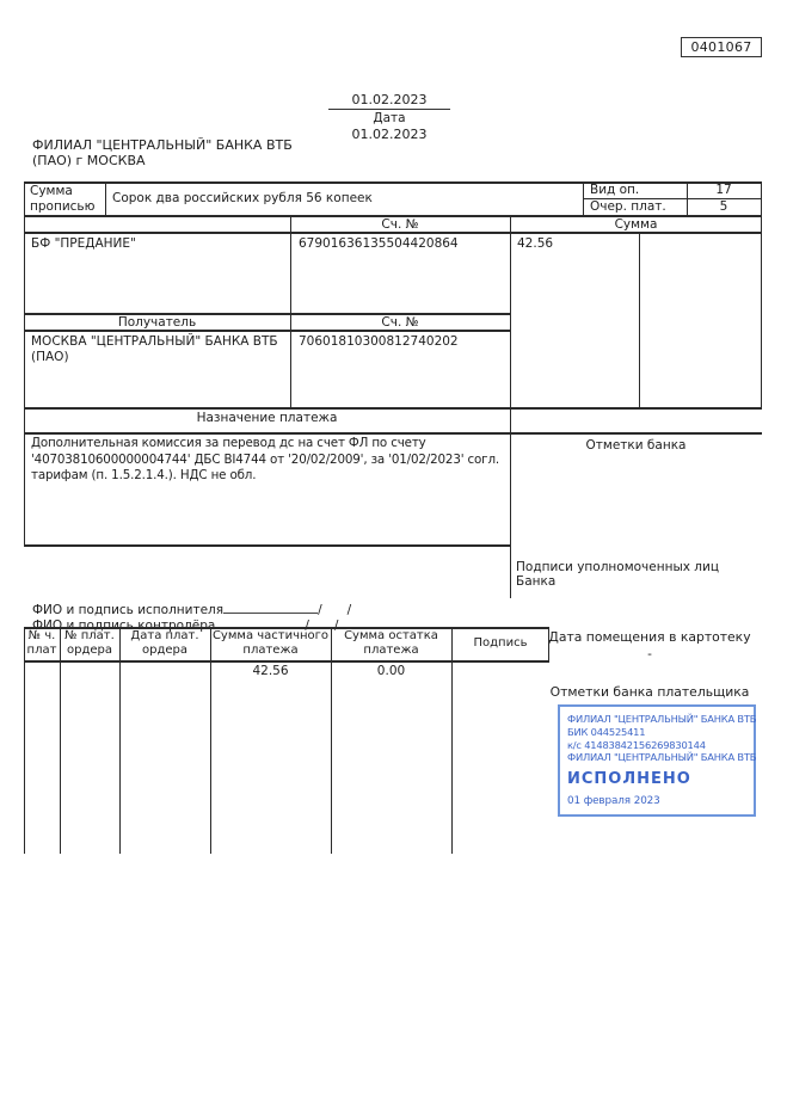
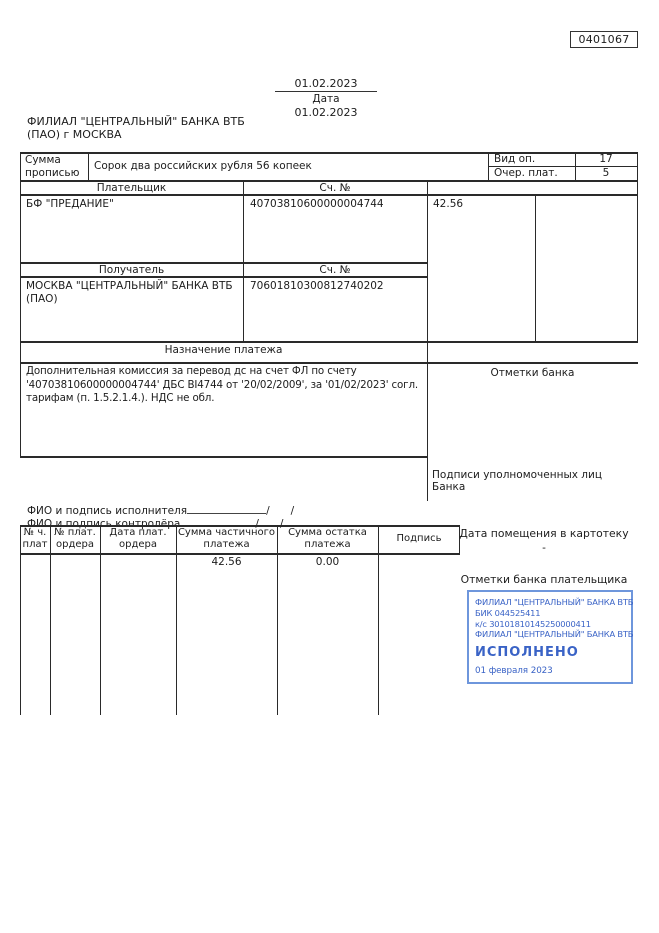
  0401067
  01.02.2023
  Дата
  01.02.2023
  ФИЛИАЛ "ЦЕНТРАЛЬНЫЙ" БАНКА ВТБ
  (ПАО) г МОСКВА
  Сумма прописью
  Сорок два российских рубля 56 копеек
  Вид оп.
  17
  Очер. плат.
  5
+ Плательщик
  Сч. №
- Сумма
  БФ "ПРЕДАНИЕ"
- 67901636135504420864
+ 40703810600000004744
  42.56
  Получатель
  Сч. №
  МОСКВА "ЦЕНТРАЛЬНЫЙ" БАНКА ВТБ (ПАО)
  70601810300812740202
  Назначение платежа
  Дополнительная комиссия за перевод дс на счет ФЛ по счету '40703810600000004744' ДБС BI4744 от '20/02/2009', за '01/02/2023' согл. тарифам (п. 1.5.2.1.4.). НДС не обл.
  Отметки банка
  Подписи уполномоченных лиц Банка
  ФИО и подпись исполнителя / /
  ФИО и подпись контролёра / /
  № ч. плат
  № плат. ордера
  Дата плат. ордера
  Сумма частичного платежа
  Сумма остатка платежа
  Подпись
  42.56
  0.00
  Дата помещения в картотеку
  -
  Отметки банка плательщика
  ФИЛИАЛ "ЦЕНТРАЛЬНЫЙ" БАНКА ВТБ
  БИК 044525411
- к/с 41483842156269830144
+ к/с 30101810145250000411
  ФИЛИАЛ "ЦЕНТРАЛЬНЫЙ" БАНКА ВТБ
  ИСПОЛНЕНО
  01 февраля 2023
